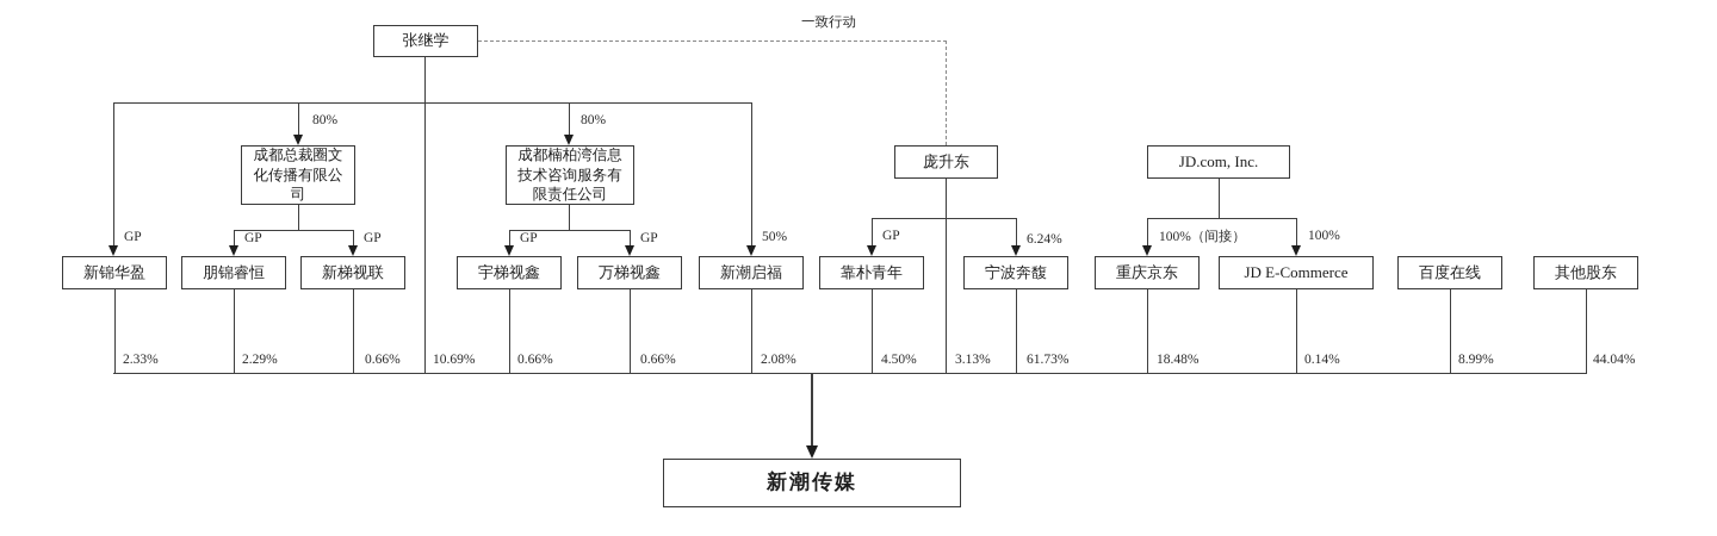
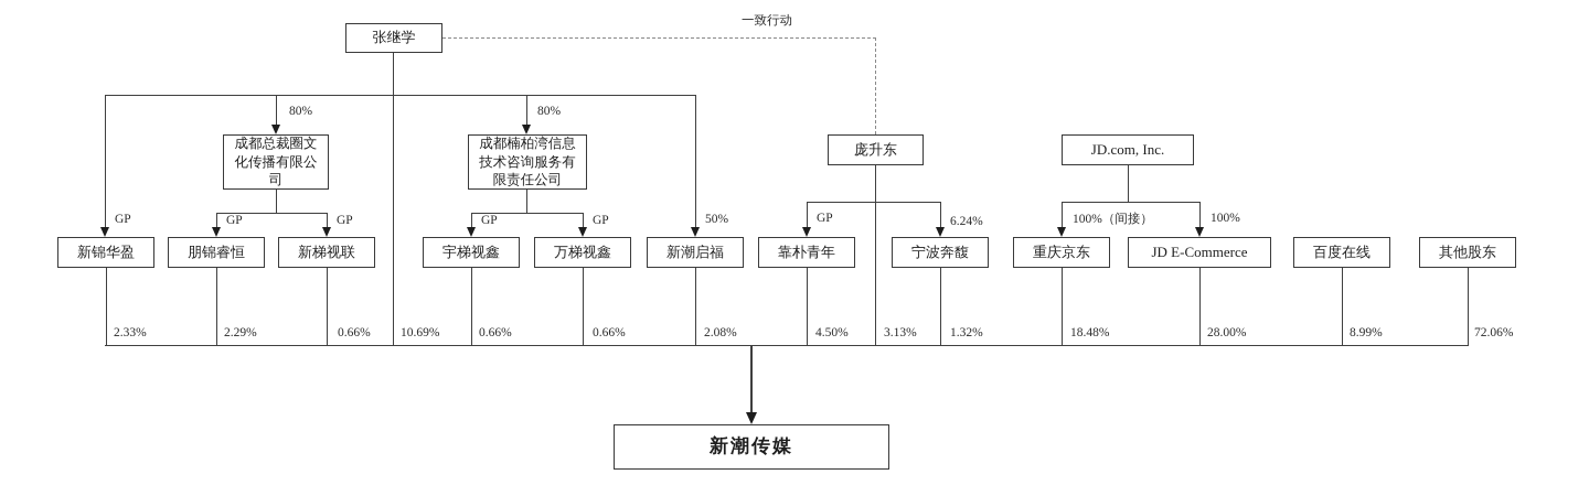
  一致行动
  张继学
  GP
  80%
  80%
  50%
  成都总裁圈文化传播有限公司
  成都楠柏湾信息技术咨询服务有限责任公司
  GP
  GP
  GP
  GP
  庞升东
  GP
  6.24%
  JD.com, Inc.
  100%（间接）
  100%
  新锦华盈
  朋锦睿恒
  新梯视联
  宇梯视鑫
  万梯视鑫
  新潮启福
  靠朴青年
  宁波奔馥
  重庆京东
  JD E-Commerce
  百度在线
  其他股东
  2.33%
  2.29%
  0.66%
  10.69%
  0.66%
  0.66%
  2.08%
  4.50%
  3.13%
- 61.73%
+ 1.32%
  18.48%
- 0.14%
+ 28.00%
  8.99%
- 44.04%
+ 72.06%
  新潮传媒
